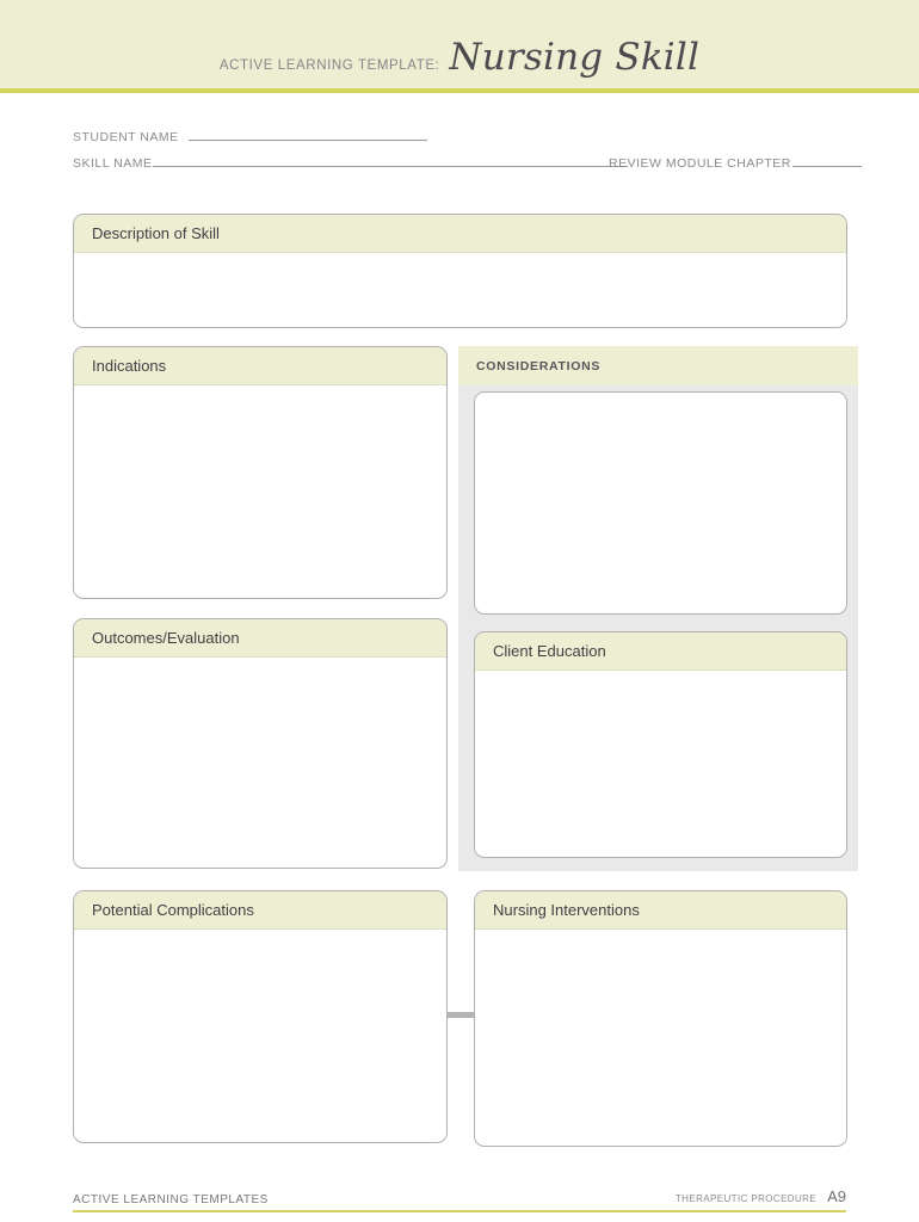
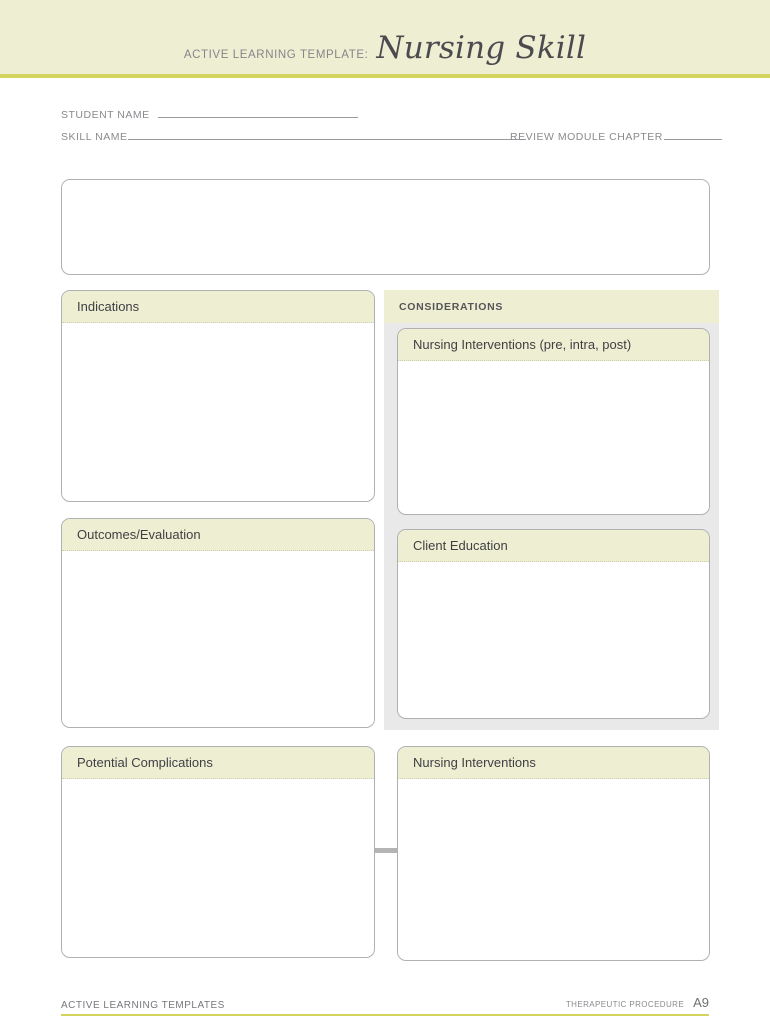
  ACTIVE LEARNING TEMPLATE:Nursing Skill
  STUDENT NAME
  SKILL NAME
  REVIEW MODULE CHAPTER
- Description of Skill
  Indications
  Outcomes/Evaluation
  CONSIDERATIONS
+ Nursing Interventions (pre, intra, post)
  Client Education
  Potential Complications
  Nursing Interventions
  ACTIVE LEARNING TEMPLATES
  THERAPEUTIC PROCEDURE A9
